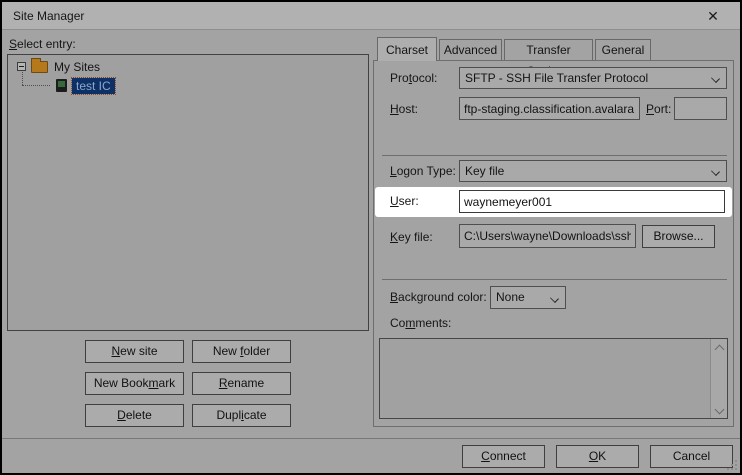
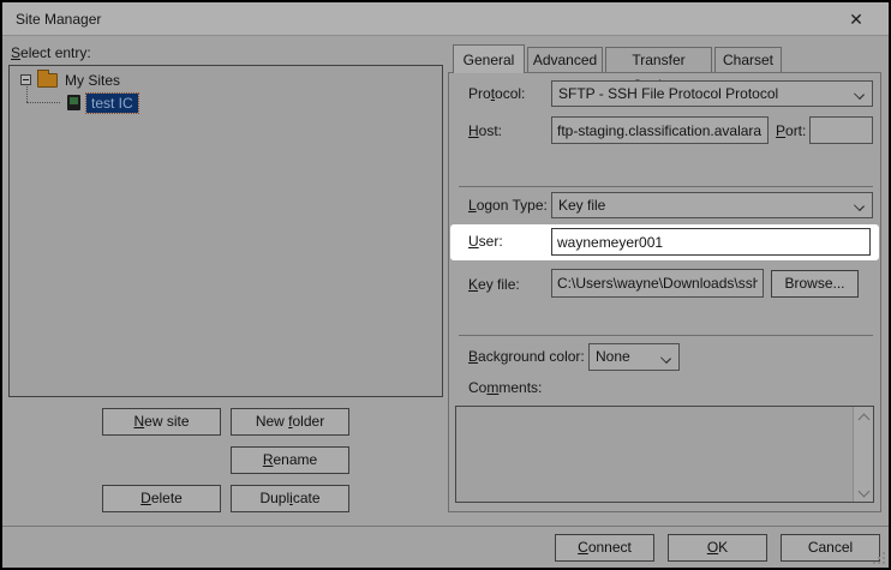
  Site Manager
  ✕
  Select entry:
  My Sites
  test IC
  New site
  New folder
- New Bookmark
  Rename
  Delete
  Duplicate
- Charset
+ General
  Advanced
- General
+ Charset
  Protocol:
- SFTP - SSH File Transfer Protocol
+ SFTP - SSH File Protocol Protocol
  Host:
  ftp-staging.classification.avalara
  Port:
  Logon Type:
  Key file
  User:
  waynemeyer001
  Key file:
  C:\Users\wayne\Downloads\ssh
  Browse...
  Background color:
  None
  Comments:
  Connect
  OK
  Cancel
